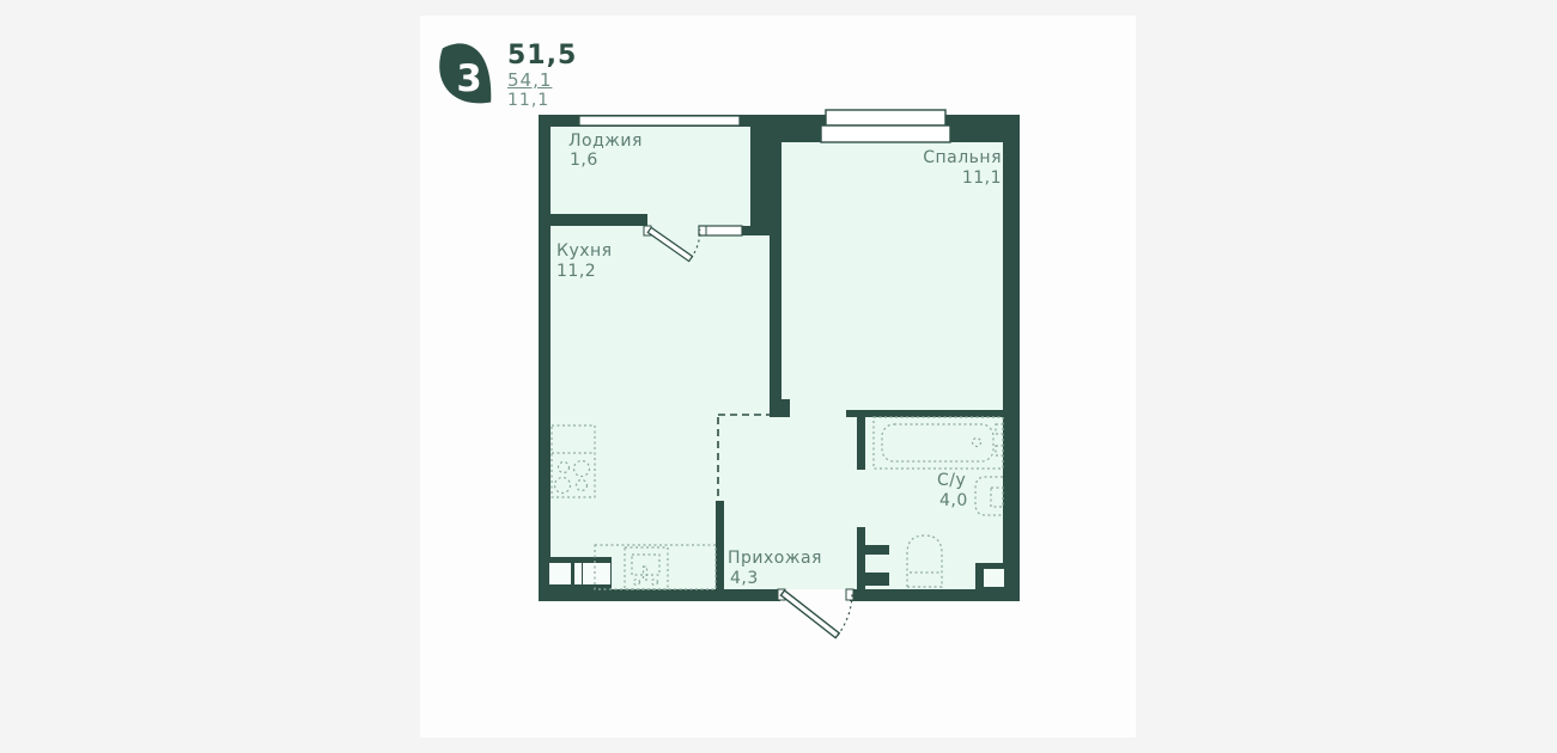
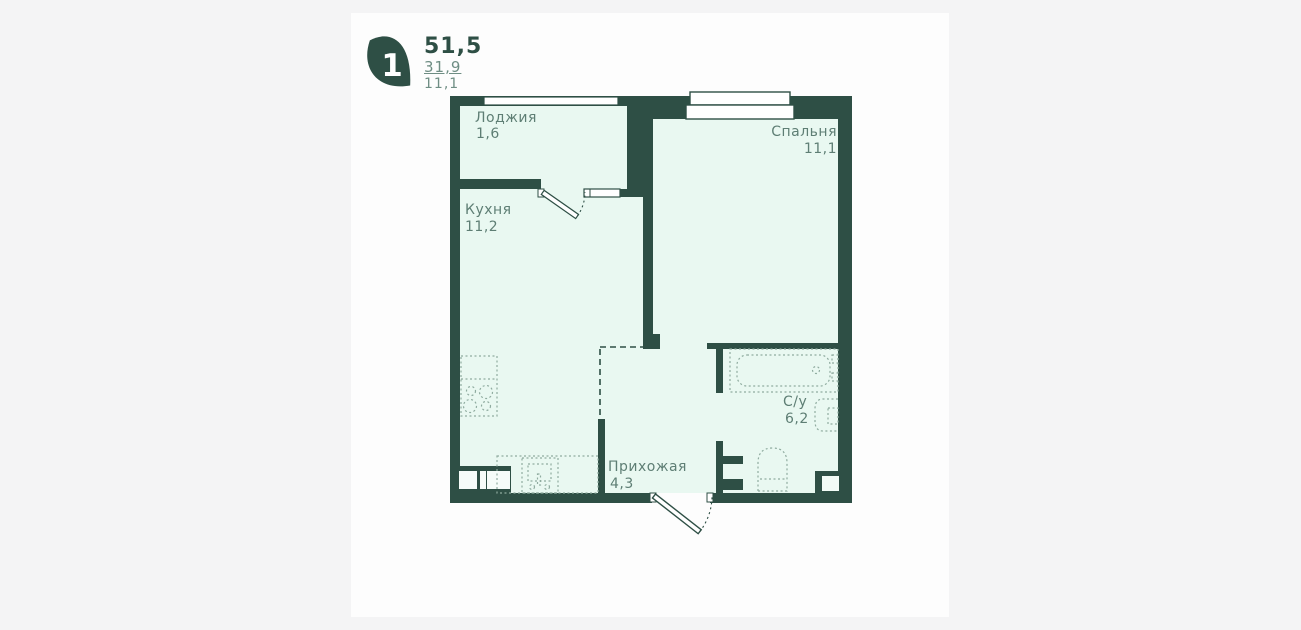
- 3
+ 1
  51,5
- 54,1
+ 31,9
  11,1
  Лоджия
  1,6
  Кухня
  11,2
  Спальня
  11,1
  Прихожая
  4,3
  С/у
- 4,0
+ 6,2
